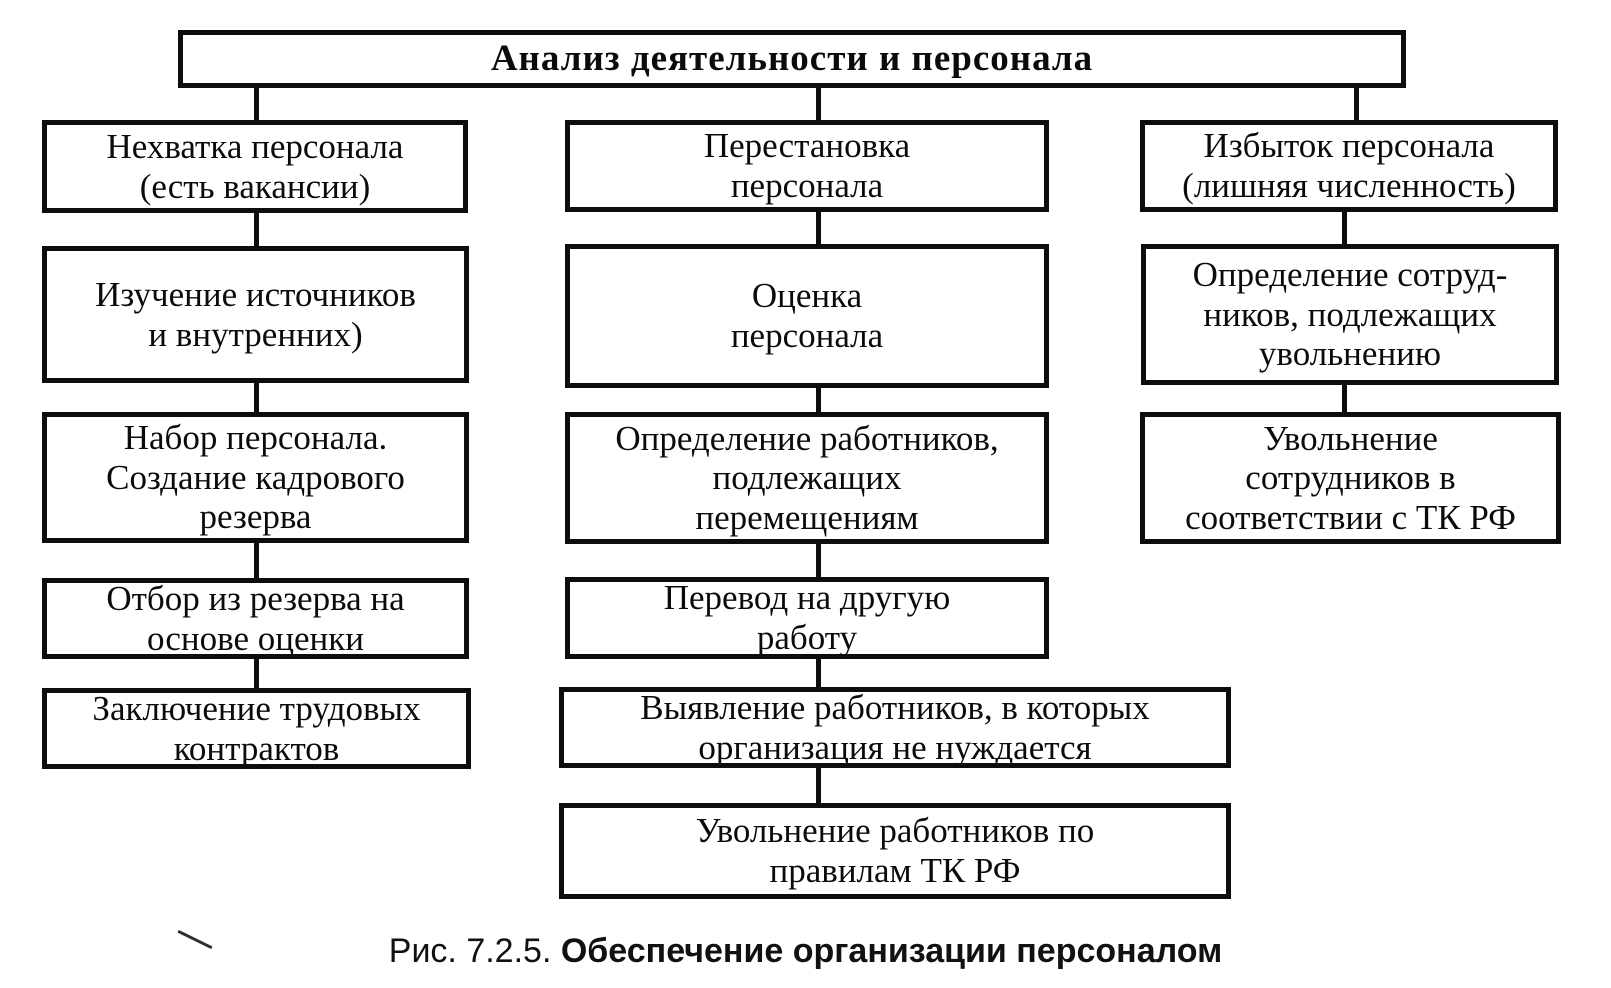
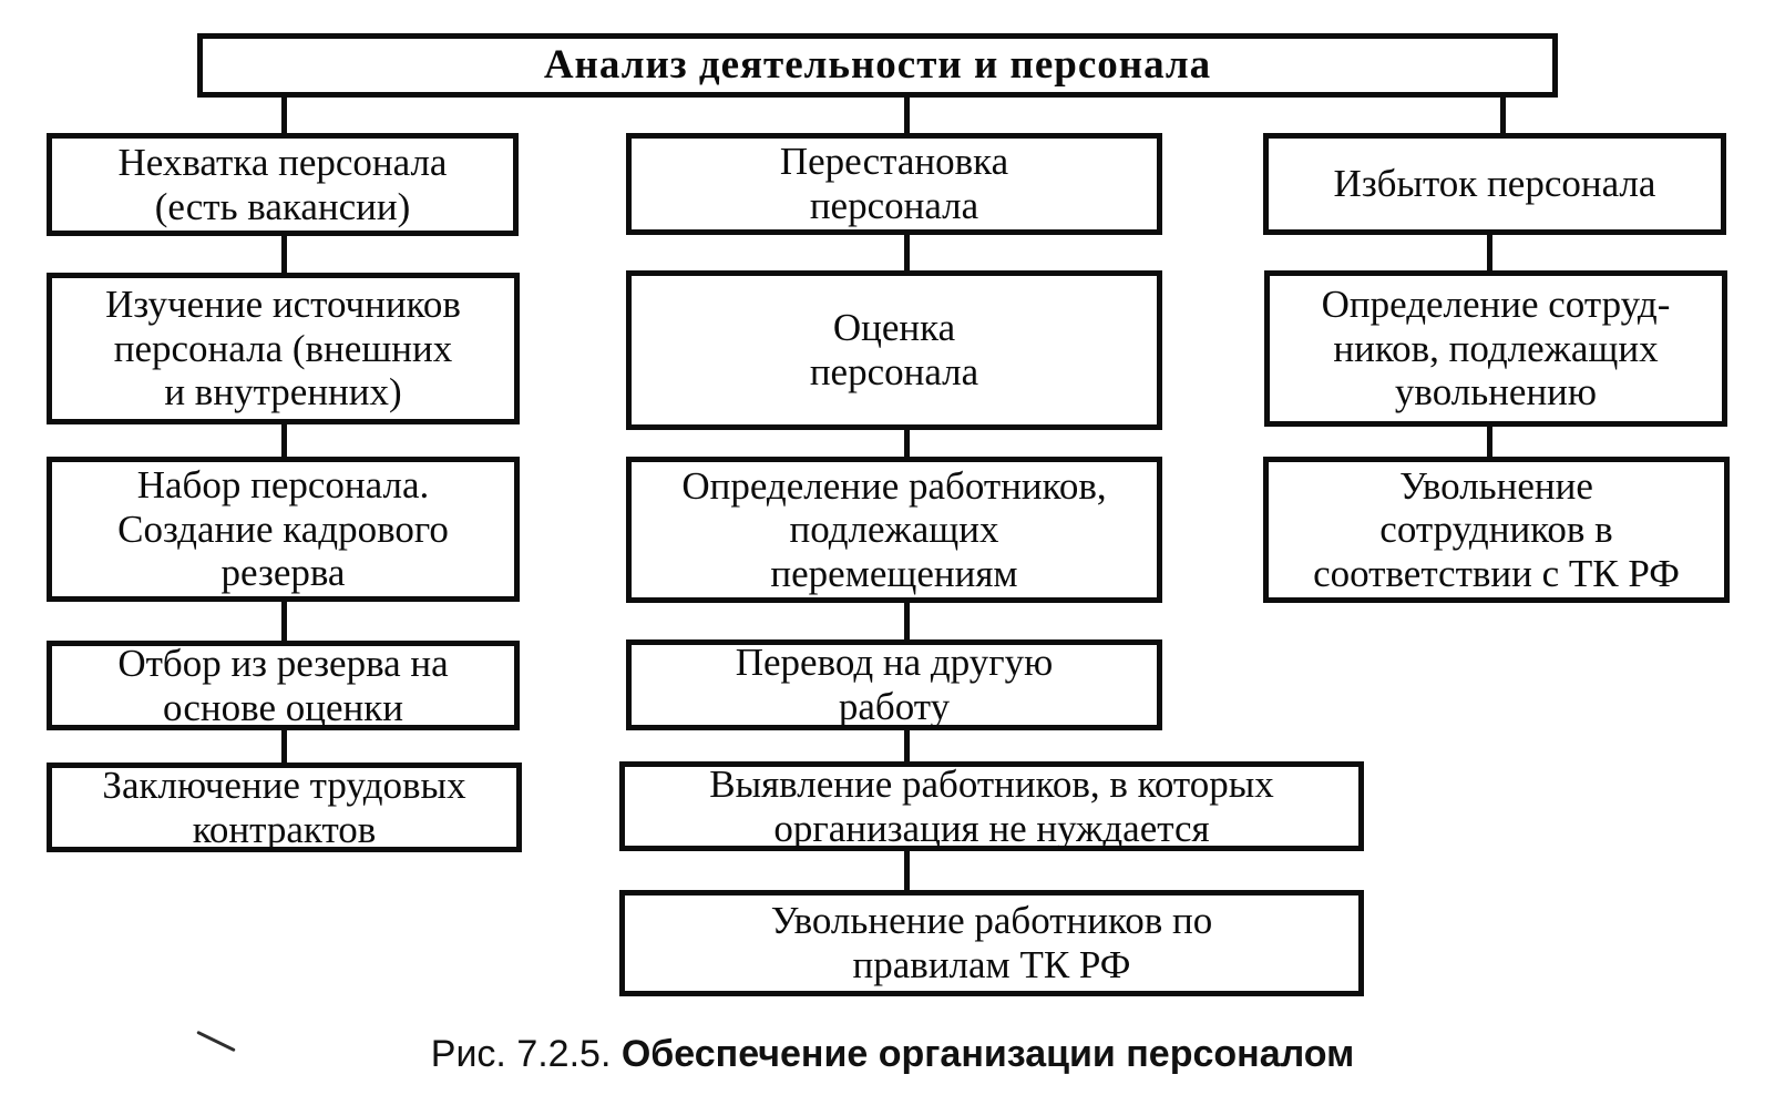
  Анализ деятельности и персонала
  Нехватка персонала
  (есть вакансии)
  Изучение источников
+ персонала (внешних
  и внутренних)
  Набор персонала.
  Создание кадрового
  резерва
  Отбор из резерва на
  основе оценки
  Заключение трудовых
  контрактов
  Перестановка
  персонала
  Оценка
  персонала
  Определение работников,
  подлежащих
  перемещениям
  Перевод на другую
  работу
  Выявление работников, в которых
  организация не нуждается
  Увольнение работников по
  правилам ТК РФ
  Избыток персонала
- (лишняя численность)
  Определение сотруд-
  ников, подлежащих
  увольнению
  Увольнение
  сотрудников в
  соответствии с ТК РФ
  Рис. 7.2.5. Обеспечение организации персоналом
